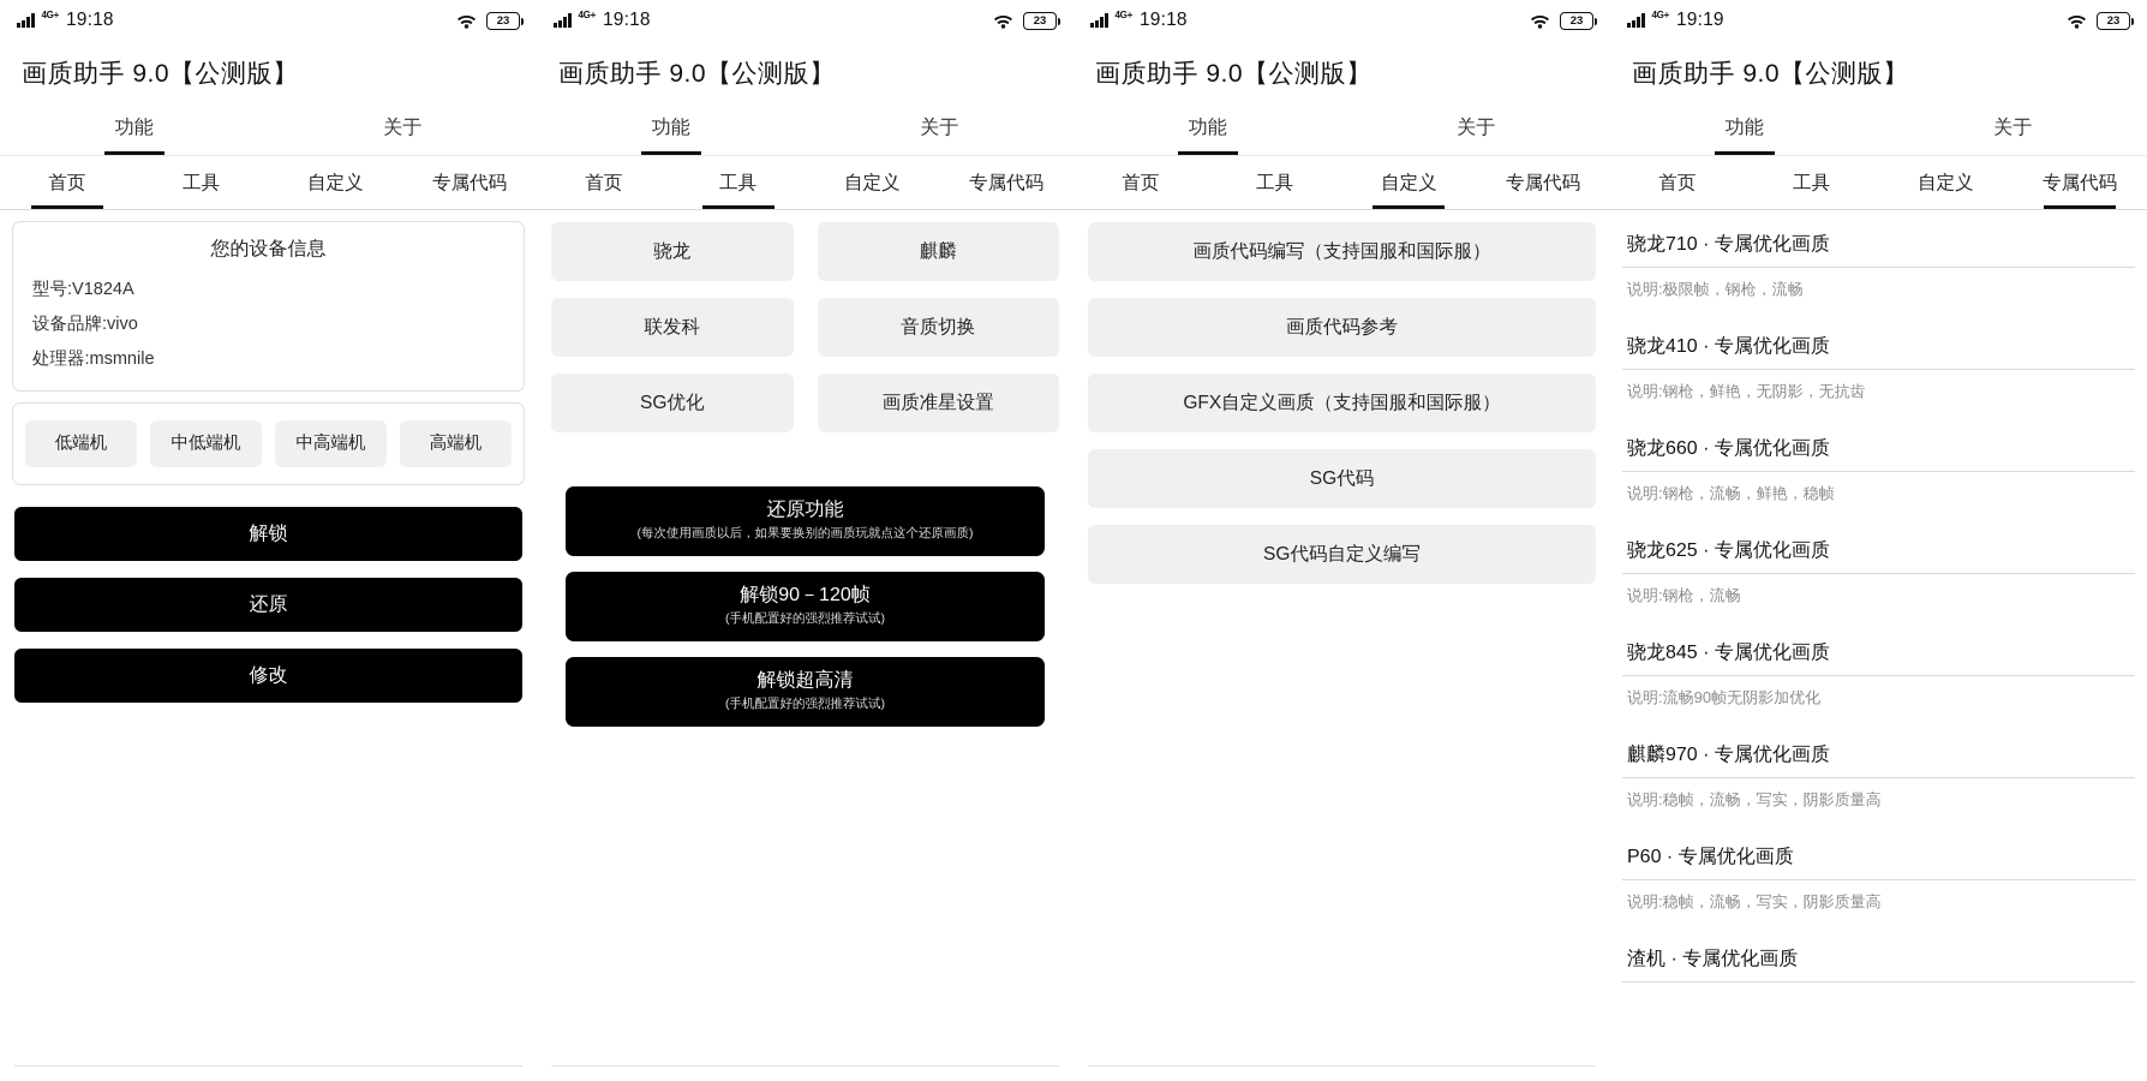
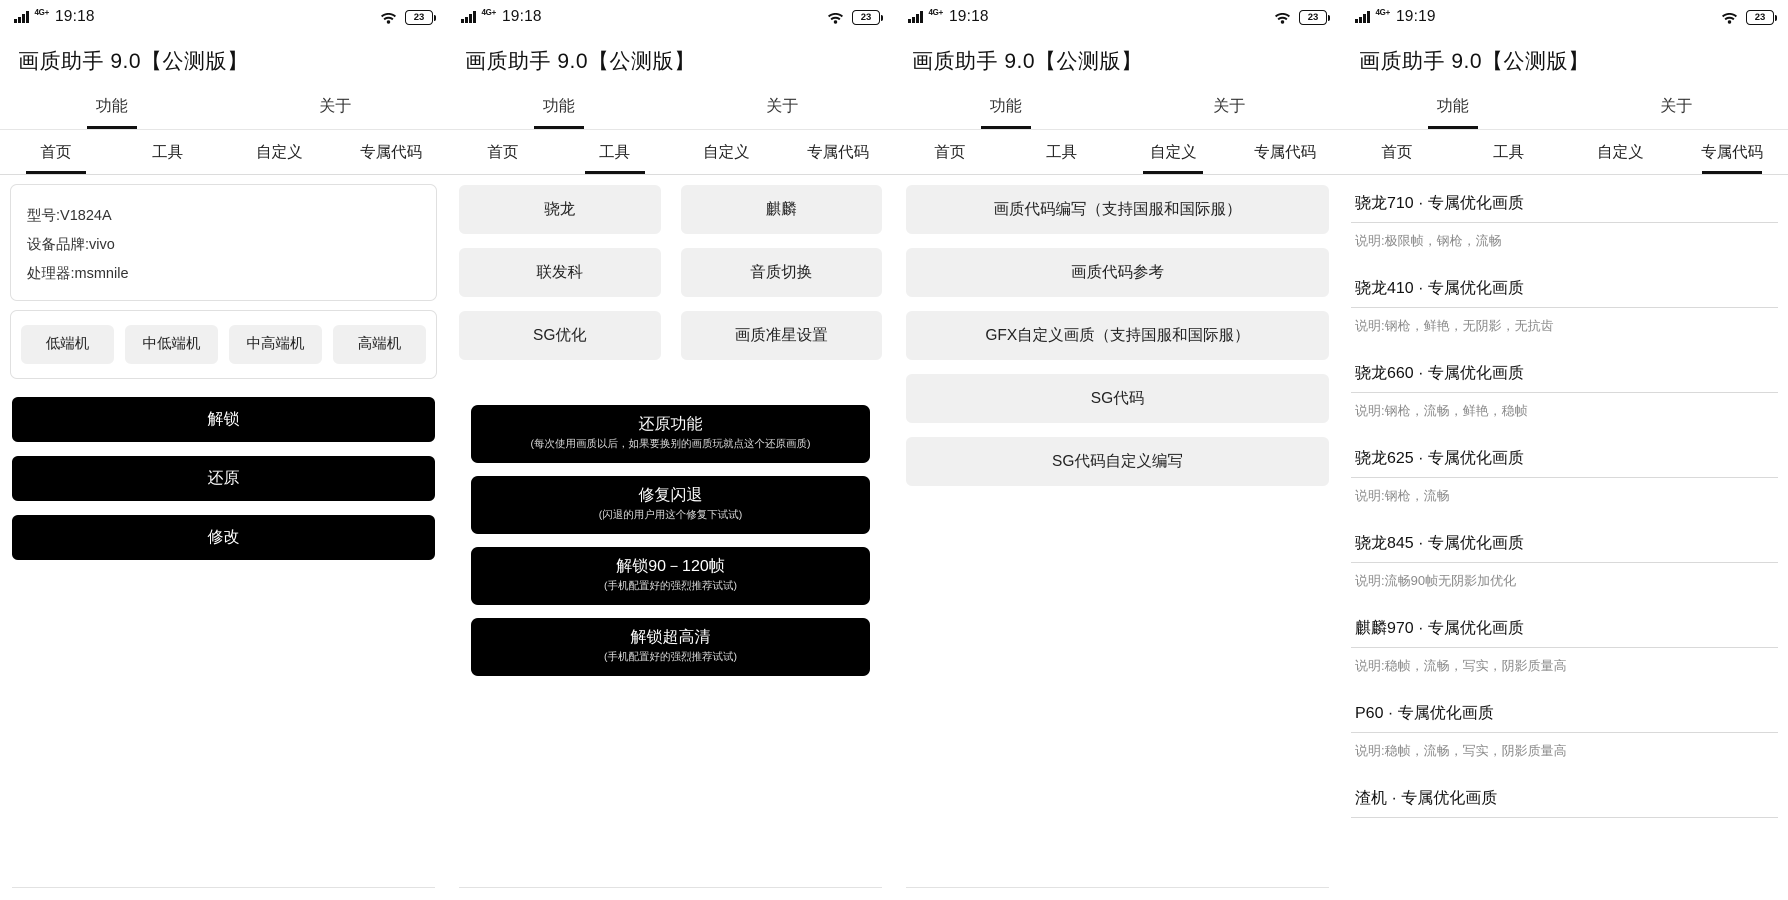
  4G+
  19:18
  23
  画质助手 9.0【公测版】
  功能
  关于
  首页
  工具
  自定义
  专属代码
- 您的设备信息
  型号:V1824A
  设备品牌:vivo
  处理器:msmnile
  低端机
  中低端机
  中高端机
  高端机
  解锁
  还原
  修改
  4G+
  19:18
  23
  画质助手 9.0【公测版】
  功能
  关于
  首页
  工具
  自定义
  专属代码
  骁龙
  麒麟
  联发科
  音质切换
  SG优化
  画质准星设置
  还原功能
  (每次使用画质以后，如果要换别的画质玩就点这个还原画质)
+ 修复闪退
+ (闪退的用户用这个修复下试试)
  解锁90－120帧
  (手机配置好的强烈推荐试试)
  解锁超高清
  (手机配置好的强烈推荐试试)
  4G+
  19:18
  23
  画质助手 9.0【公测版】
  功能
  关于
  首页
  工具
  自定义
  专属代码
  画质代码编写（支持国服和国际服）
  画质代码参考
  GFX自定义画质（支持国服和国际服）
  SG代码
  SG代码自定义编写
  4G+
  19:19
  23
  画质助手 9.0【公测版】
  功能
  关于
  首页
  工具
  自定义
  专属代码
  骁龙710 · 专属优化画质
  说明:极限帧，钢枪，流畅
  骁龙410 · 专属优化画质
  说明:钢枪，鲜艳，无阴影，无抗齿
  骁龙660 · 专属优化画质
  说明:钢枪，流畅，鲜艳，稳帧
  骁龙625 · 专属优化画质
  说明:钢枪，流畅
  骁龙845 · 专属优化画质
  说明:流畅90帧无阴影加优化
  麒麟970 · 专属优化画质
  说明:稳帧，流畅，写实，阴影质量高
  P60 · 专属优化画质
  说明:稳帧，流畅，写实，阴影质量高
  渣机 · 专属优化画质
